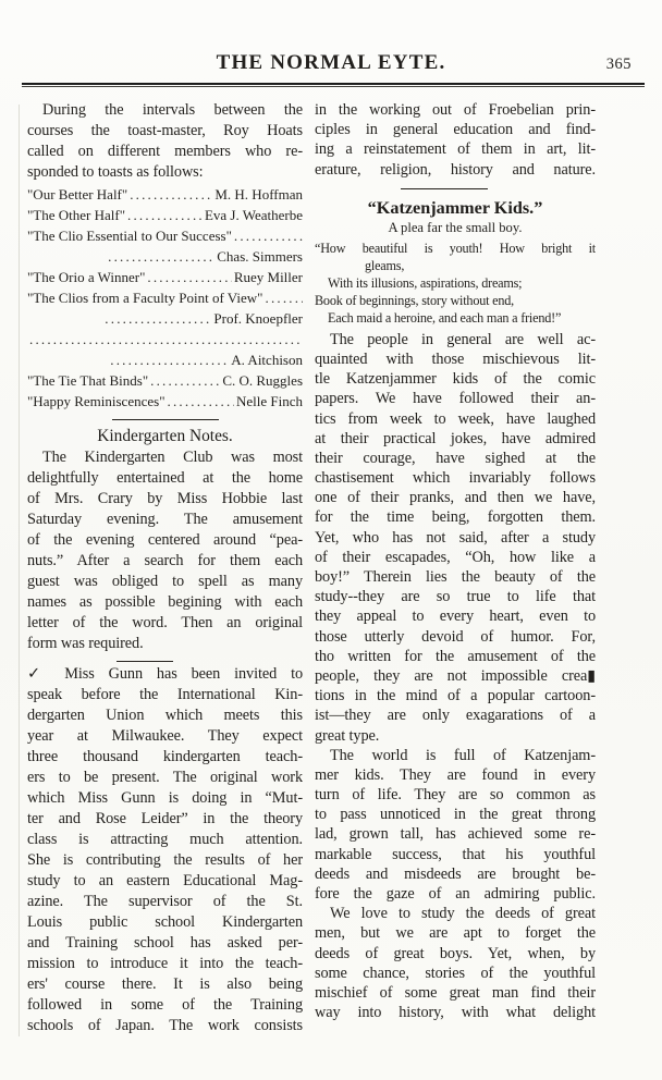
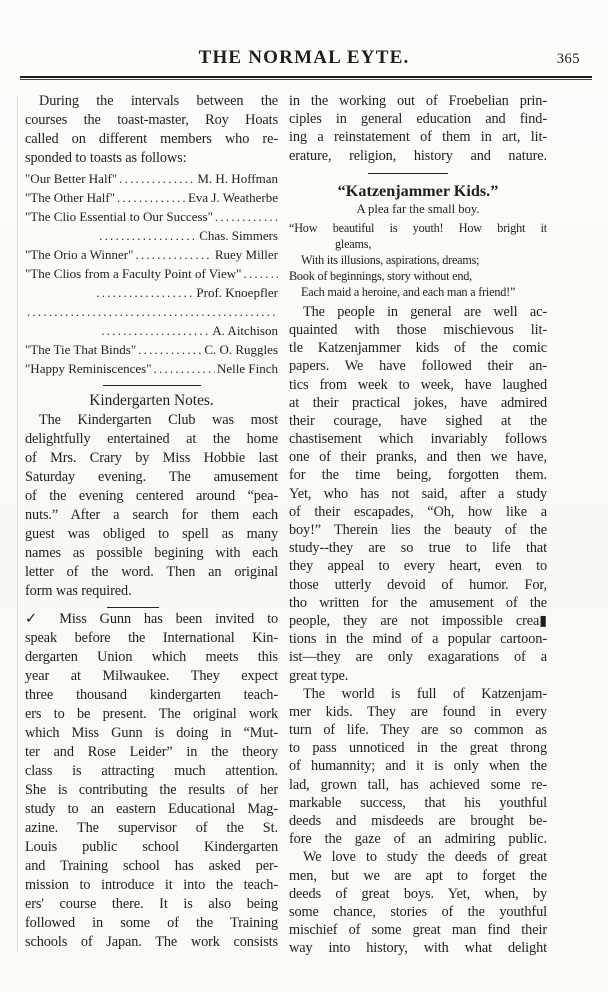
  THE NORMAL EYTE.
  365
  During the intervals between the
  courses the toast-master, Roy Hoats
  called on different members who re-
  sponded to toasts as follows:
  "Our Better Half"
  M. H. Hoffman
  "The Other Half"
  Eva J. Weatherbe
  "The Clio Essential to Our Success"
  .................. Chas. Simmers
  "The Orio a Winner"
  Ruey Miller
  "The Clios from a Faculty Point of View"
  .................. Prof. Knoepfler
  .................... A. Aitchison
  "The Tie That Binds"
  C. O. Ruggles
  "Happy Reminiscences"
  Nelle Finch
  Kindergarten Notes.
  The Kindergarten Club was most
  delightfully entertained at the home
  of Mrs. Crary by Miss Hobbie last
  Saturday evening. The amusement
  of the evening centered around “pea-
  nuts.” After a search for them each
  guest was obliged to spell as many
  names as possible begining with each
  letter of the word. Then an original
  form was required.
  ✓ Miss Gunn has been invited to
  speak before the International Kin-
  dergarten Union which meets this
  year at Milwaukee. They expect
  three thousand kindergarten teach-
  ers to be present. The original work
  which Miss Gunn is doing in “Mut-
  ter and Rose Leider” in the theory
  class is attracting much attention.
  She is contributing the results of her
  study to an eastern Educational Mag-
  azine. The supervisor of the St.
  Louis public school Kindergarten
  and Training school has asked per-
  mission to introduce it into the teach-
  ers' course there. It is also being
  followed in some of the Training
  schools of Japan. The work consists
  in the working out of Froebelian prin-
  ciples in general education and find-
  ing a reinstatement of them in art, lit-
  erature, religion, history and nature.
  “Katzenjammer Kids.”
  A plea far the small boy.
  “How beautiful is youth! How bright it
  gleams,
  With its illusions, aspirations, dreams;
  Book of beginnings, story without end,
  Each maid a heroine, and each man a friend!”
  The people in general are well ac-
  quainted with those mischievous lit-
  tle Katzenjammer kids of the comic
  papers. We have followed their an-
  tics from week to week, have laughed
  at their practical jokes, have admired
  their courage, have sighed at the
  chastisement which invariably follows
  one of their pranks, and then we have,
  for the time being, forgotten them.
  Yet, who has not said, after a study
  of their escapades, “Oh, how like a
  boy!” Therein lies the beauty of the
  study--they are so true to life that
  they appeal to every heart, even to
  those utterly devoid of humor. For,
  tho written for the amusement of the
  people, they are not impossible crea▮
  tions in the mind of a popular cartoon-
  ist—they are only exagarations of a
  great type.
  The world is full of Katzenjam-
  mer kids. They are found in every
  turn of life. They are so common as
  to pass unnoticed in the great throng
+ of humannity; and it is only when the
  lad, grown tall, has achieved some re-
  markable success, that his youthful
  deeds and misdeeds are brought be-
  fore the gaze of an admiring public.
  We love to study the deeds of great
  men, but we are apt to forget the
  deeds of great boys. Yet, when, by
  some chance, stories of the youthful
  mischief of some great man find their
  way into history, with what delight
